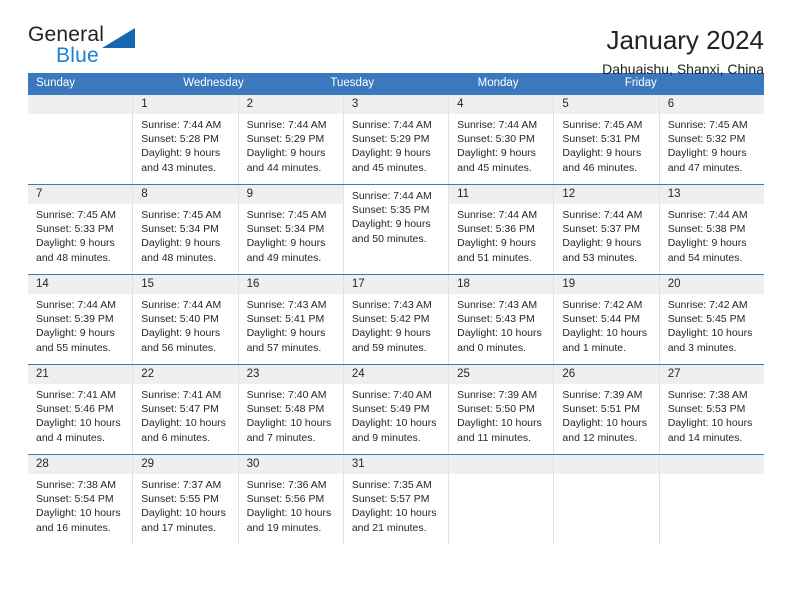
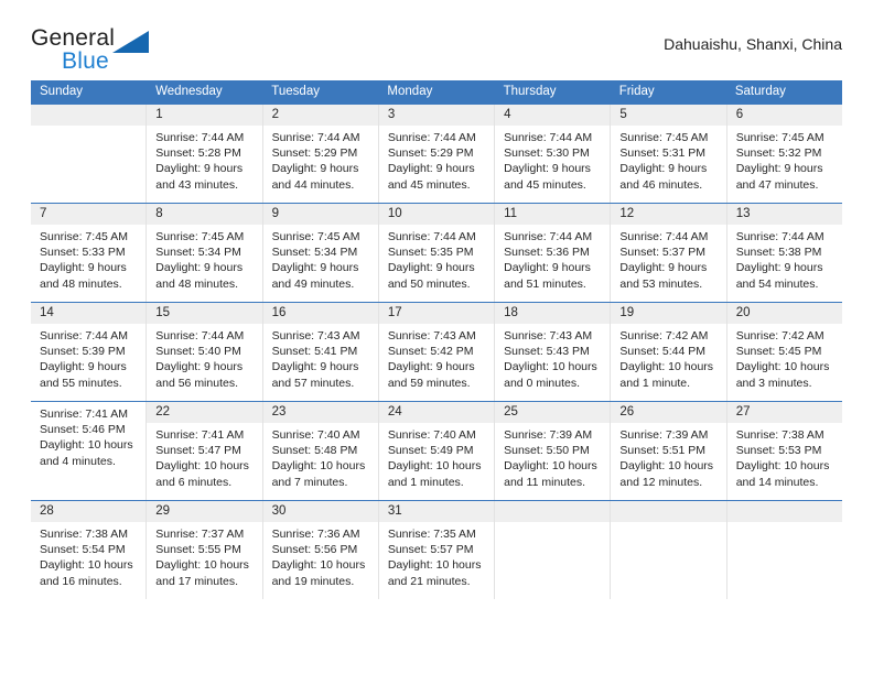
  General
  Blue
- January 2024
  Dahuaishu, Shanxi, China
  Sunday
  Wednesday
  Tuesday
  Monday
+ Thursday
  Friday
+ Saturday
  1
  Sunrise: 7:44 AM
  Sunset: 5:28 PM
  Daylight: 9 hours
  and 43 minutes.
  2
  Sunrise: 7:44 AM
  Sunset: 5:29 PM
  Daylight: 9 hours
  and 44 minutes.
  3
  Sunrise: 7:44 AM
  Sunset: 5:29 PM
  Daylight: 9 hours
  and 45 minutes.
  4
  Sunrise: 7:44 AM
  Sunset: 5:30 PM
  Daylight: 9 hours
  and 45 minutes.
  5
  Sunrise: 7:45 AM
  Sunset: 5:31 PM
  Daylight: 9 hours
  and 46 minutes.
  6
  Sunrise: 7:45 AM
  Sunset: 5:32 PM
  Daylight: 9 hours
  and 47 minutes.
  7
  Sunrise: 7:45 AM
  Sunset: 5:33 PM
  Daylight: 9 hours
  and 48 minutes.
  8
  Sunrise: 7:45 AM
  Sunset: 5:34 PM
  Daylight: 9 hours
  and 48 minutes.
  9
  Sunrise: 7:45 AM
  Sunset: 5:34 PM
  Daylight: 9 hours
  and 49 minutes.
+ 10
  Sunrise: 7:44 AM
  Sunset: 5:35 PM
  Daylight: 9 hours
  and 50 minutes.
  11
  Sunrise: 7:44 AM
  Sunset: 5:36 PM
  Daylight: 9 hours
  and 51 minutes.
  12
  Sunrise: 7:44 AM
  Sunset: 5:37 PM
  Daylight: 9 hours
  and 53 minutes.
  13
  Sunrise: 7:44 AM
  Sunset: 5:38 PM
  Daylight: 9 hours
  and 54 minutes.
  14
  Sunrise: 7:44 AM
  Sunset: 5:39 PM
  Daylight: 9 hours
  and 55 minutes.
  15
  Sunrise: 7:44 AM
  Sunset: 5:40 PM
  Daylight: 9 hours
  and 56 minutes.
  16
  Sunrise: 7:43 AM
  Sunset: 5:41 PM
  Daylight: 9 hours
  and 57 minutes.
  17
  Sunrise: 7:43 AM
  Sunset: 5:42 PM
  Daylight: 9 hours
  and 59 minutes.
  18
  Sunrise: 7:43 AM
  Sunset: 5:43 PM
  Daylight: 10 hours
  and 0 minutes.
  19
  Sunrise: 7:42 AM
  Sunset: 5:44 PM
  Daylight: 10 hours
  and 1 minute.
  20
  Sunrise: 7:42 AM
  Sunset: 5:45 PM
  Daylight: 10 hours
  and 3 minutes.
- 21
  Sunrise: 7:41 AM
  Sunset: 5:46 PM
  Daylight: 10 hours
  and 4 minutes.
  22
  Sunrise: 7:41 AM
  Sunset: 5:47 PM
  Daylight: 10 hours
  and 6 minutes.
  23
  Sunrise: 7:40 AM
  Sunset: 5:48 PM
  Daylight: 10 hours
  and 7 minutes.
  24
  Sunrise: 7:40 AM
  Sunset: 5:49 PM
  Daylight: 10 hours
- and 9 minutes.
+ and 1 minutes.
  25
  Sunrise: 7:39 AM
  Sunset: 5:50 PM
  Daylight: 10 hours
  and 11 minutes.
  26
  Sunrise: 7:39 AM
  Sunset: 5:51 PM
  Daylight: 10 hours
  and 12 minutes.
  27
  Sunrise: 7:38 AM
  Sunset: 5:53 PM
  Daylight: 10 hours
  and 14 minutes.
  28
  Sunrise: 7:38 AM
  Sunset: 5:54 PM
  Daylight: 10 hours
  and 16 minutes.
  29
  Sunrise: 7:37 AM
  Sunset: 5:55 PM
  Daylight: 10 hours
  and 17 minutes.
  30
  Sunrise: 7:36 AM
  Sunset: 5:56 PM
  Daylight: 10 hours
  and 19 minutes.
  31
  Sunrise: 7:35 AM
  Sunset: 5:57 PM
  Daylight: 10 hours
  and 21 minutes.
